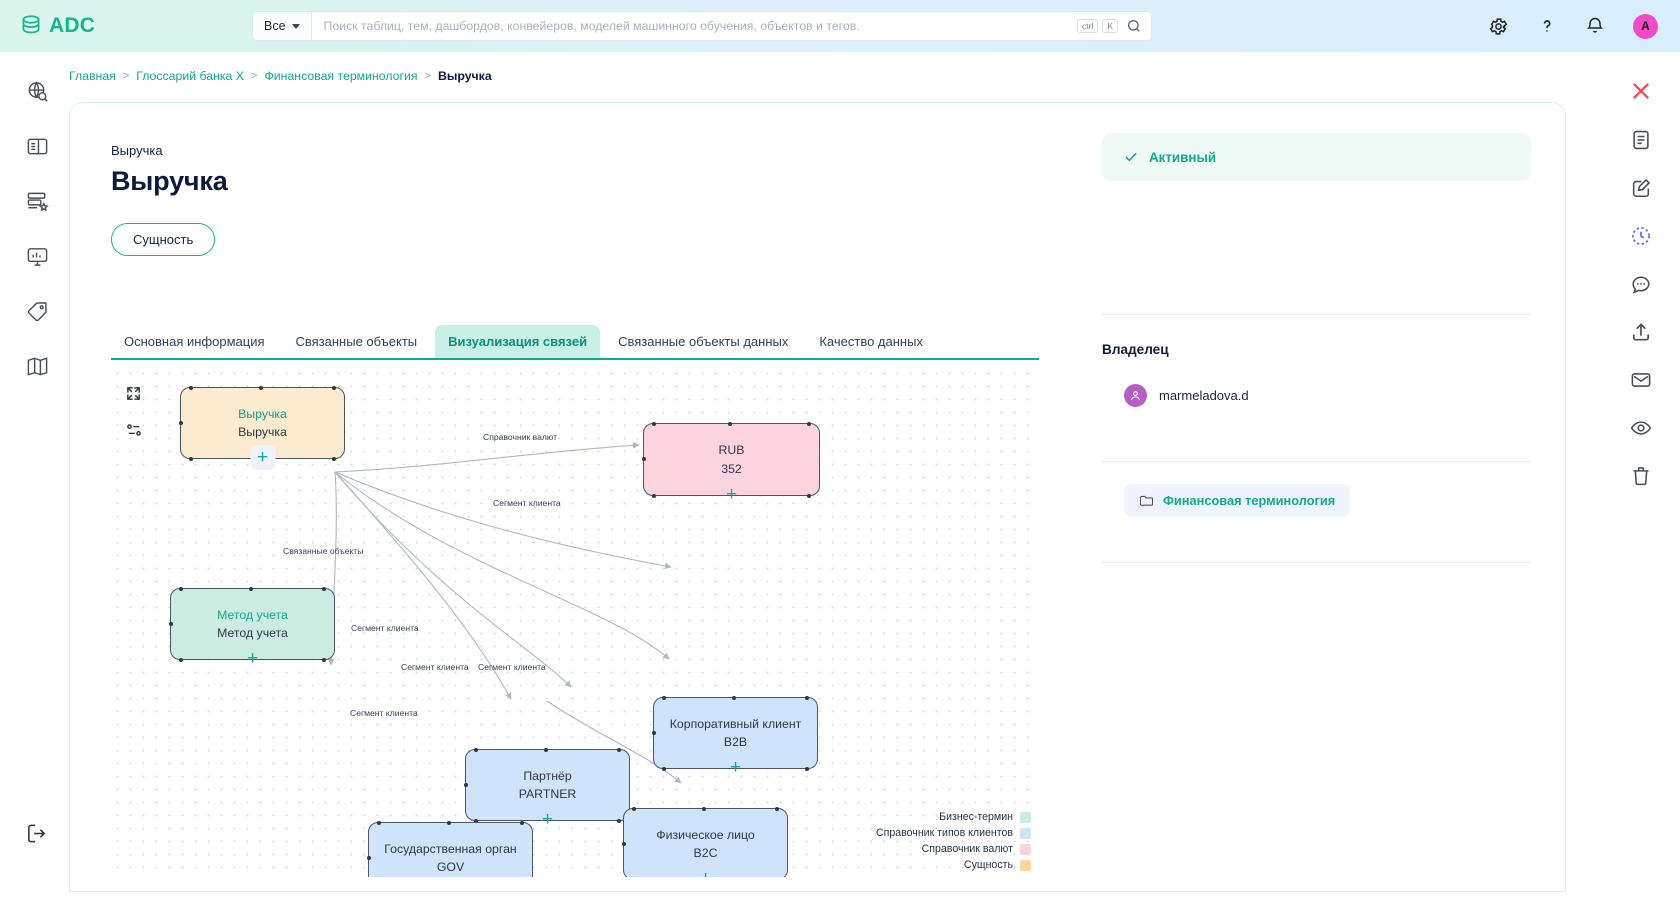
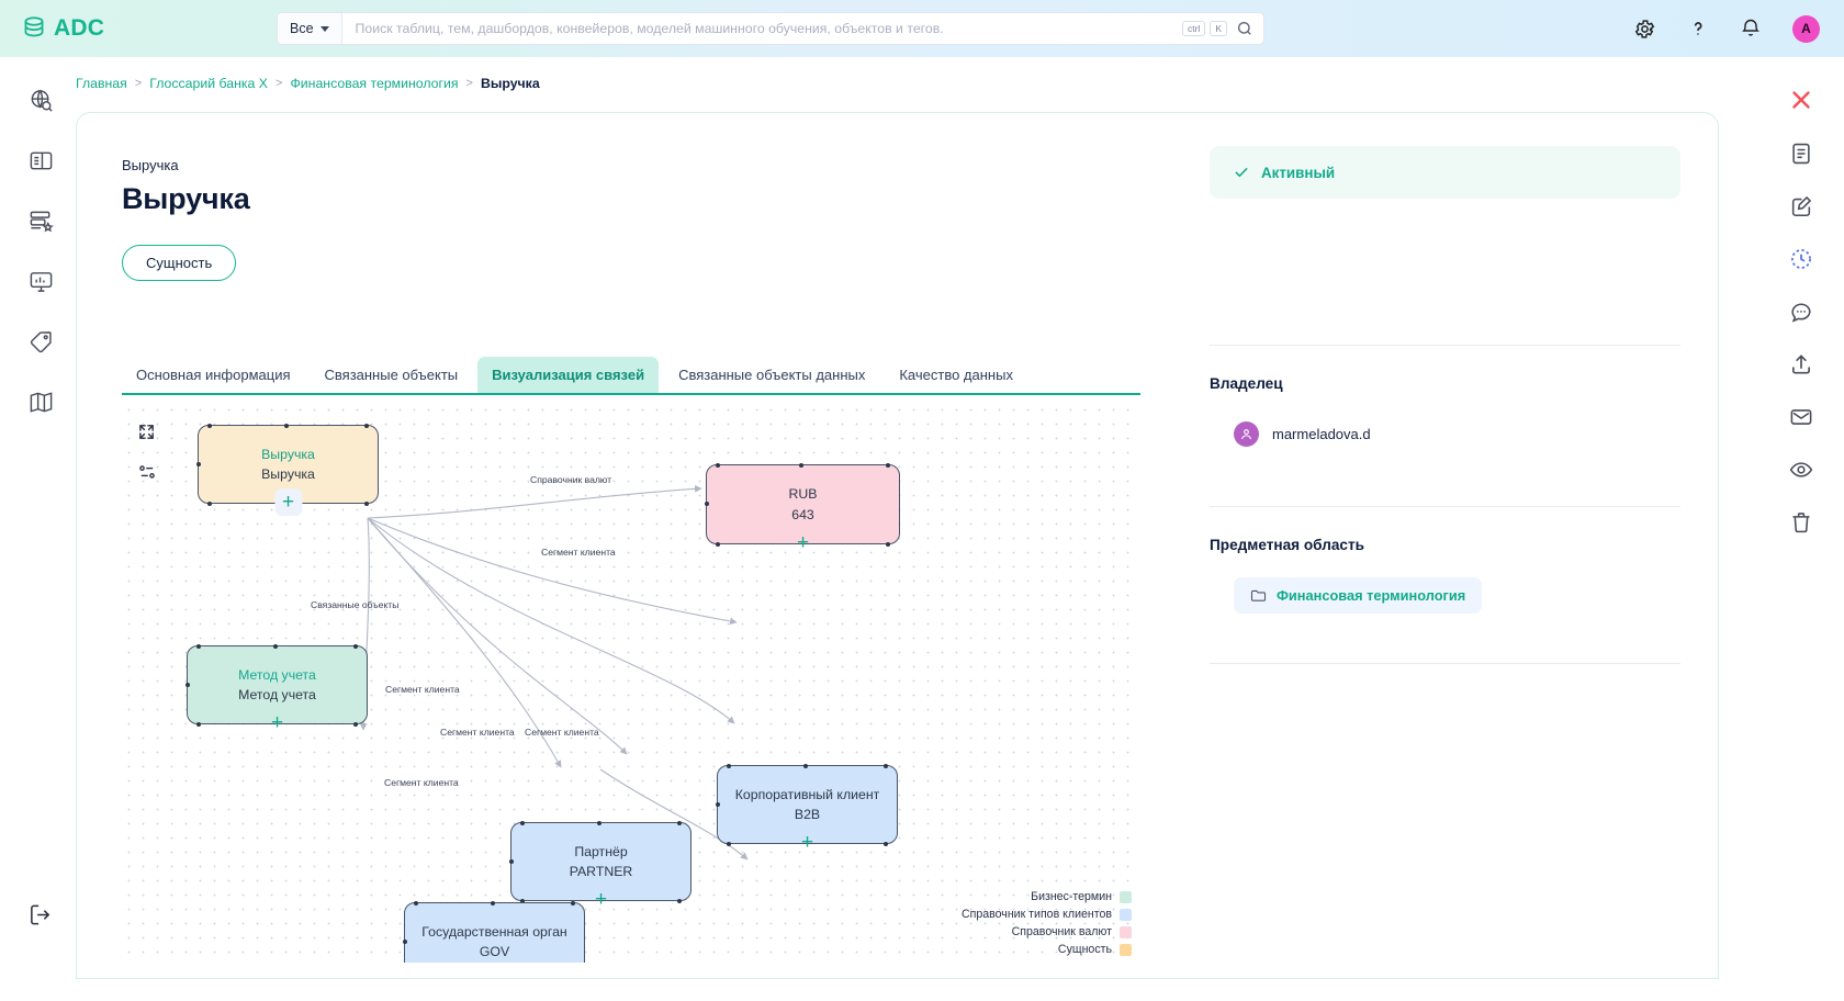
  ADC
  Все
  Поиск таблиц, тем, дашбордов, конвейеров, моделей машинного обучения, объектов и тегов.
  ctrl
  K
  A
  Главная
  >
  Глоссарий банка X
  >
  Финансовая терминология
  >
  Выручка
  Выручка
  Выручка
  Сущность
  Основная информация
  Связанные объекты
  Визуализация связей
  Связанные объекты данных
  Качество данных
  Справочник валют
  Сегмент клиента
  Связанные объекты
  Сегмент клиента
  Сегмент клиента
  Сегмент клиента
  Сегмент клиента
  Выручка
  Выручка
  +
  RUB
- 352
+ 643
  +
  Метод учета
  Метод учета
  +
  Корпоративный клиент
  B2B
  +
  Партнёр
  PARTNER
  +
  Государственная орган
  GOV
- Физическое лицо
- B2C
  Бизнес-термин
  Справочник типов клиентов
  Справочник валют
  Сущность
  Активный
  Владелец
  marmeladova.d
+ Предметная область
  Финансовая терминология
